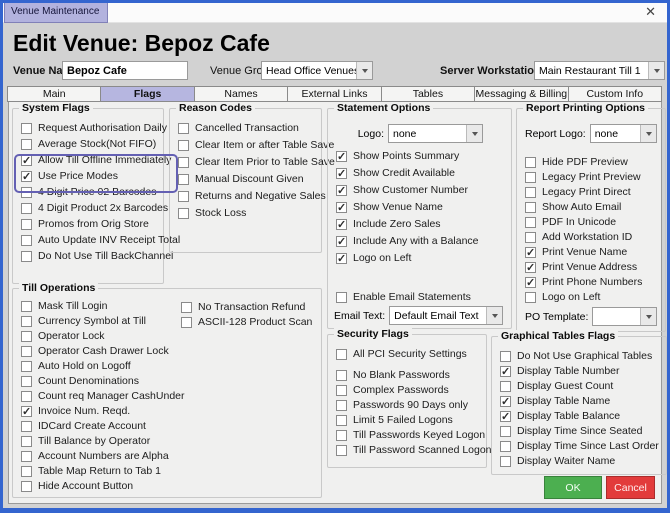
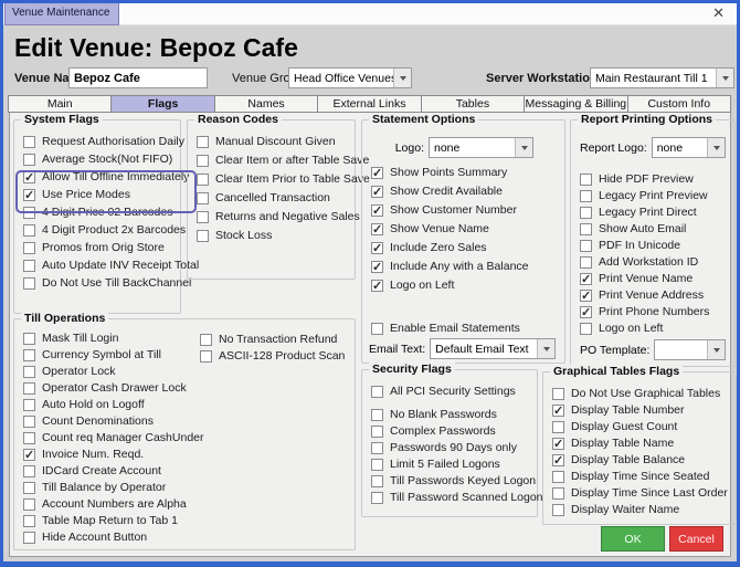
  Venue Maintenance
  ✕
  Edit Venue: Bepoz Cafe
  Venue Na
  Bepoz Cafe
  Venue Gro
  Head Office Venue
  Server Workstatio
  Main Restaurant Till 1
  Main
  Flags
  Names
  External Links
  Tables
  Messaging & Billing
  Custom Info
  System Flags
  Request Authorisation Daily
  Average Stock(Not FIFO)
  Allow Till Offline Immediately
  Use Price Modes
  4 Digit Price 02 Barcodes
  4 Digit Product 2x Barcodes
  Promos from Orig Store
  Auto Update INV Receipt Total
  Do Not Use Till BackChannel
  Reason Codes
- Cancelled Transaction
+ Manual Discount Given
  Clear Item or after Table Save
  Clear Item Prior to Table Save
- Manual Discount Given
+ Cancelled Transaction
  Returns and Negative Sales
  Stock Loss
  Statement Options
  Logo:
  none
  Show Points Summary
  Show Credit Available
  Show Customer Number
  Show Venue Name
  Include Zero Sales
  Include Any with a Balance
  Logo on Left
  Enable Email Statements
  Email Text:
  Default Email Text
  Report Printing Options
  Report Logo:
  none
  Hide PDF Preview
  Legacy Print Preview
  Legacy Print Direct
  Show Auto Email
  PDF In Unicode
  Add Workstation ID
  Print Venue Name
  Print Venue Address
  Print Phone Numbers
  Logo on Left
  PO Template:
  Till Operations
  Mask Till Login
  Currency Symbol at Till
  Operator Lock
  Operator Cash Drawer Lock
  Auto Hold on Logoff
  Count Denominations
  Count req Manager CashUnder
  Invoice Num. Reqd.
  IDCard Create Account
  Till Balance by Operator
  Account Numbers are Alpha
  Table Map Return to Tab 1
  Hide Account Button
  No Transaction Refund
  ASCII-128 Product Scan
  Security Flags
  All PCI Security Settings
  No Blank Passwords
  Complex Passwords
  Passwords 90 Days only
  Limit 5 Failed Logons
  Till Passwords Keyed Logon
  Till Password Scanned Logon
  Graphical Tables Flags
  Do Not Use Graphical Tables
  Display Table Number
  Display Guest Count
  Display Table Name
  Display Table Balance
  Display Time Since Seated
  Display Time Since Last Order
  Display Waiter Name
  OK
  Cancel
